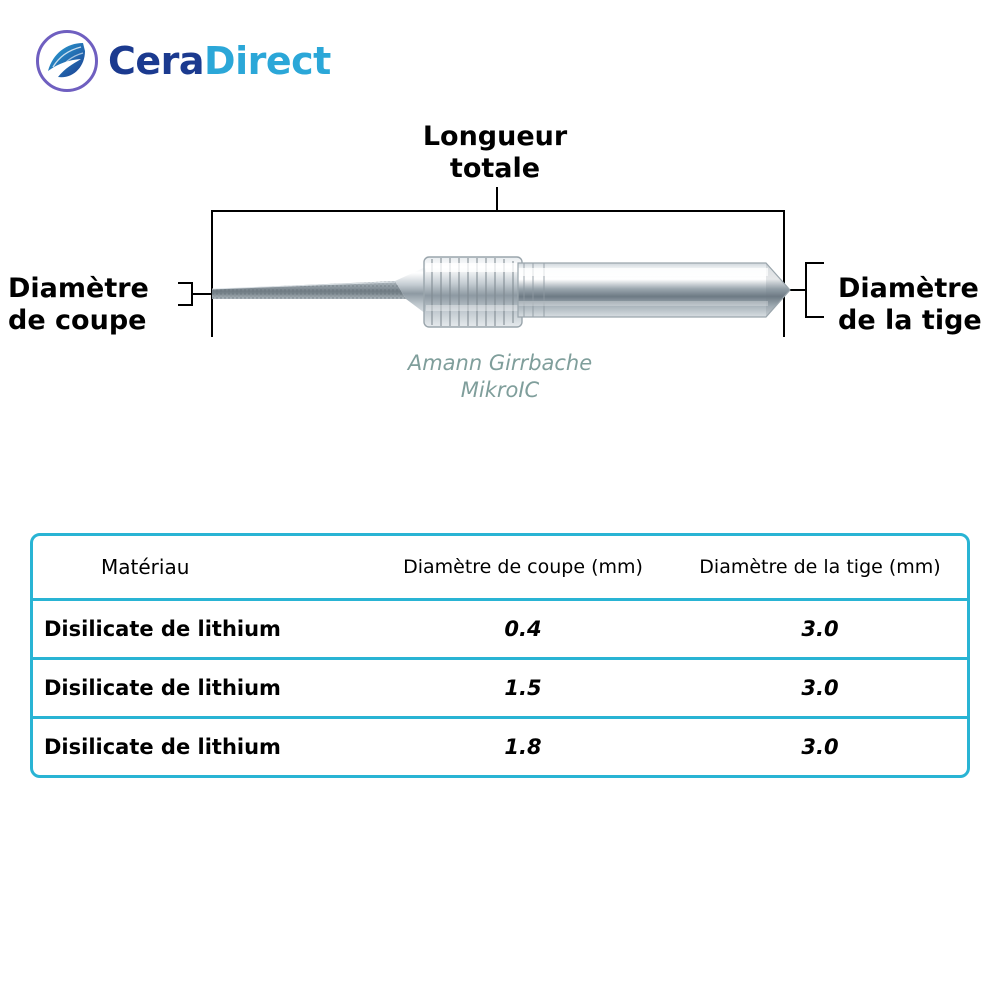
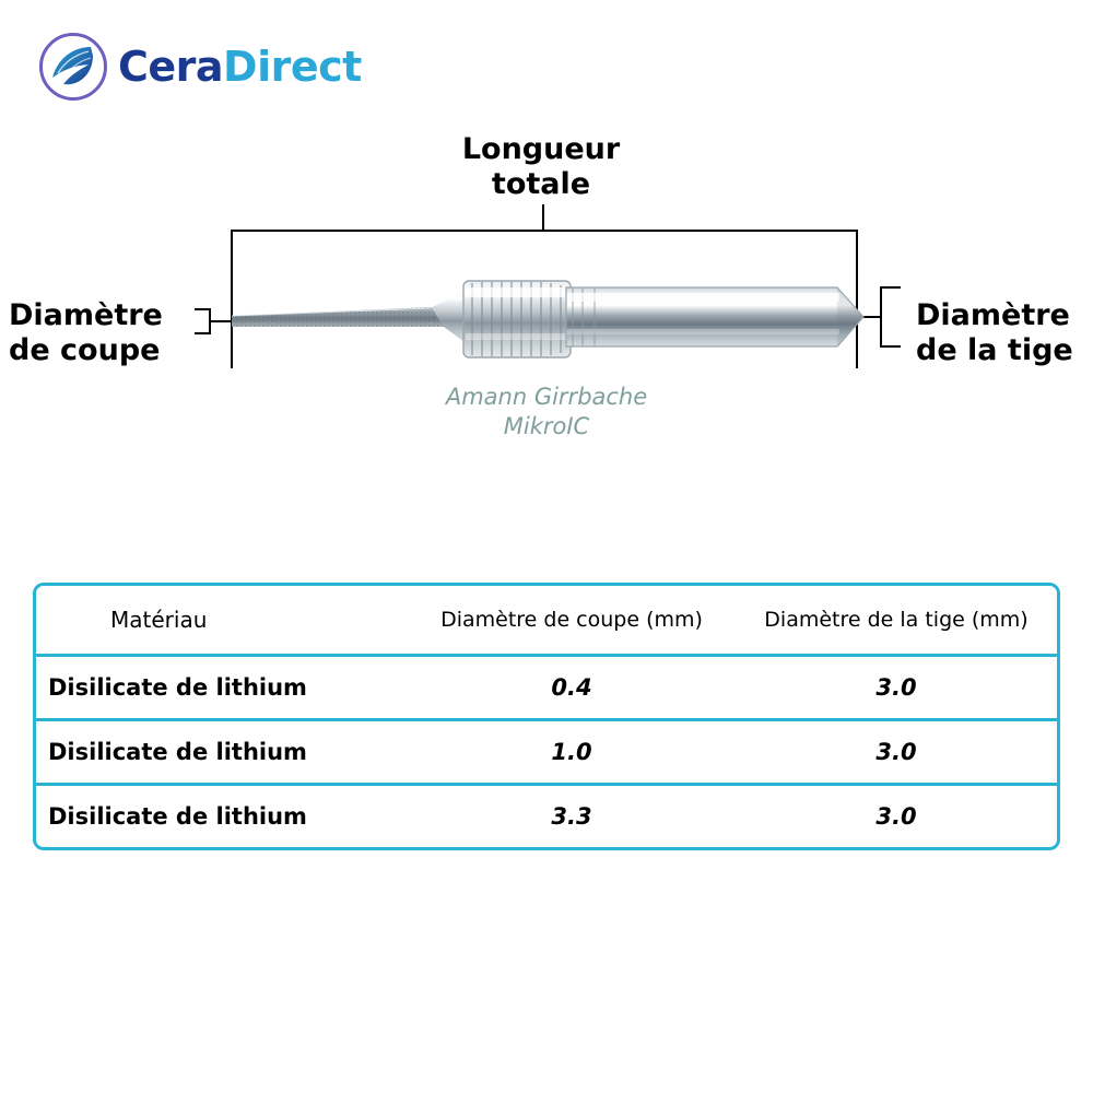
  CeraDirect
  Longueur
  totale
  Diamètre
  de coupe
  Diamètre
  de la tige
  Amann Girrbache
  MikroIC
  Matériau	Diamètre de coupe (mm)	Diamètre de la tige (mm)
  Disilicate de lithium	0.4	3.0
- Disilicate de lithium	1.5	3.0
+ Disilicate de lithium	1.0	3.0
- Disilicate de lithium	1.8	3.0
+ Disilicate de lithium	3.3	3.0
